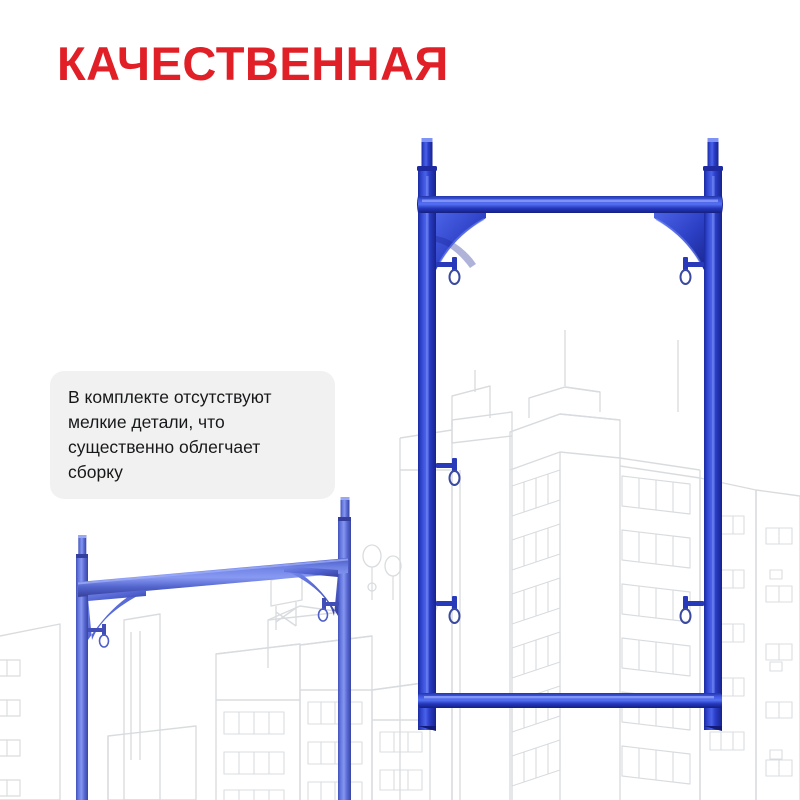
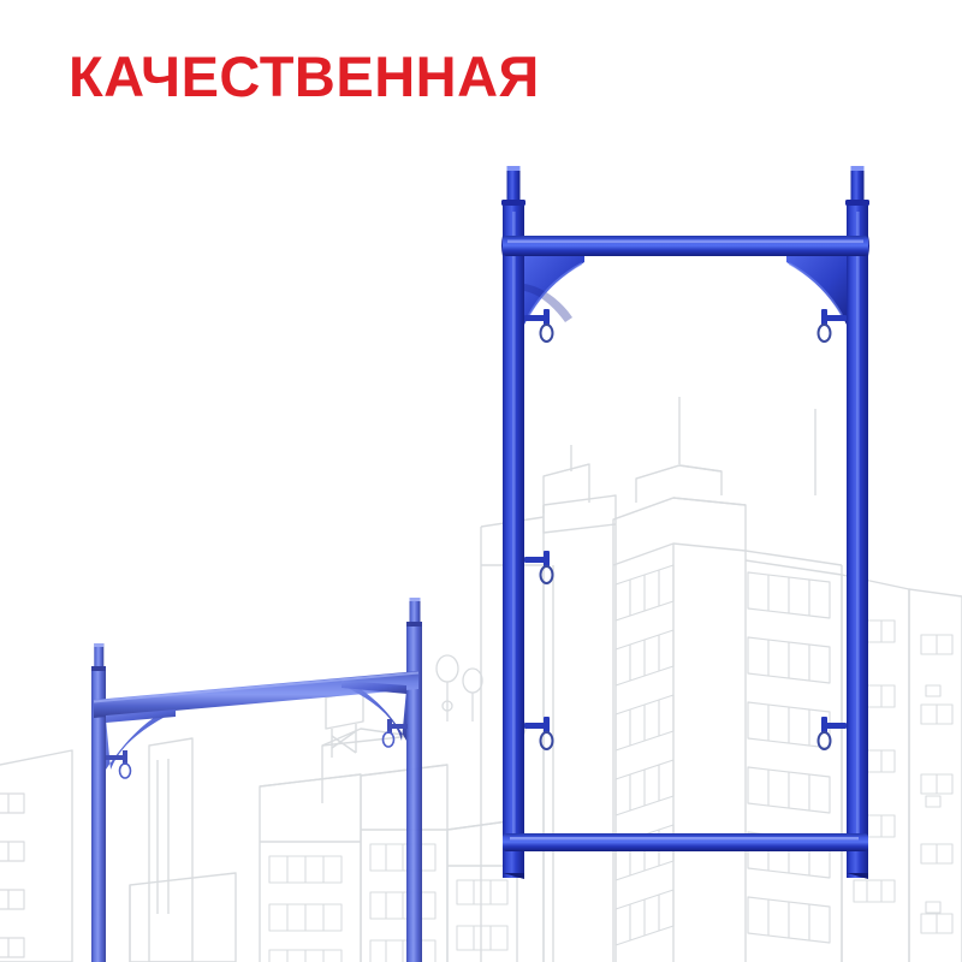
  КАЧЕСТВЕННАЯ
- В комплекте отсутствуют мелкие детали, что существенно облегчает сборку
